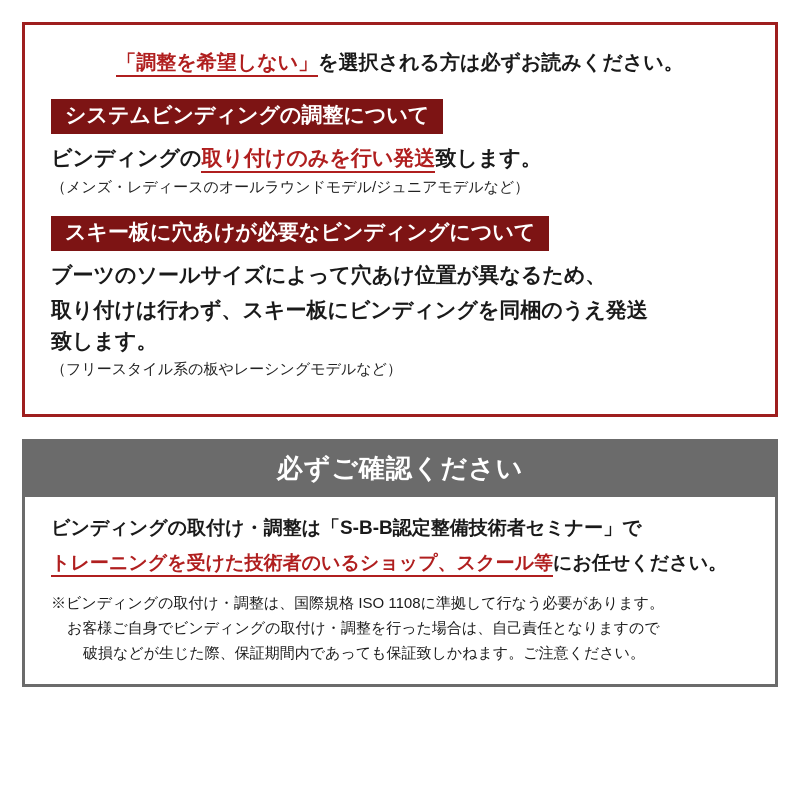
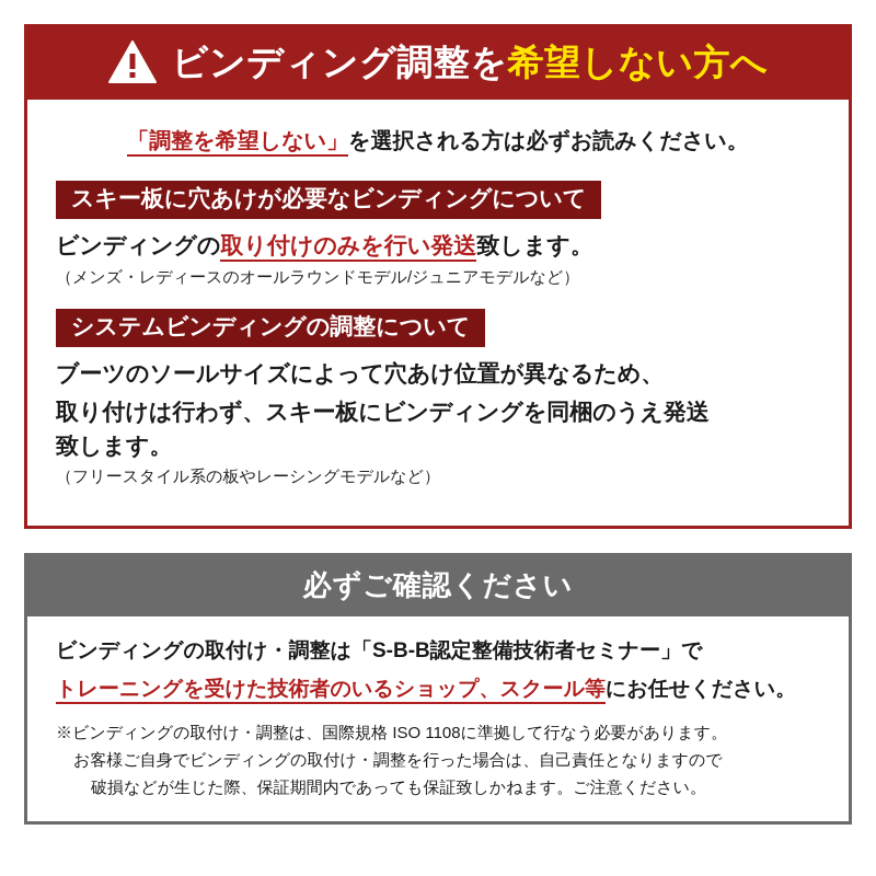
+ ビンディング調整を希望しない方へ
  「調整を希望しない」を選択される方は必ずお読みください。
- システムビンディングの調整について
+ スキー板に穴あけが必要なビンディングについて
  ビンディングの取り付けのみを行い発送致します。
  （メンズ・レディースのオールラウンドモデル/ジュニアモデルなど）
- スキー板に穴あけが必要なビンディングについて
+ システムビンディングの調整について
  ブーツのソールサイズによって穴あけ位置が異なるため、
  取り付けは行わず、スキー板にビンディングを同梱のうえ発送
  致します。
  （フリースタイル系の板やレーシングモデルなど）
  必ずご確認ください
  ビンディングの取付け・調整は「S-B-B認定整備技術者セミナー」で
  トレーニングを受けた技術者のいるショップ、スクール等にお任せください。
  ※ビンディングの取付け・調整は、国際規格 ISO 1108に準拠して行なう必要があります。
  お客様ご自身でビンディングの取付け・調整を行った場合は、自己責任となりますので
  破損などが生じた際、保証期間内であっても保証致しかねます。ご注意ください。
